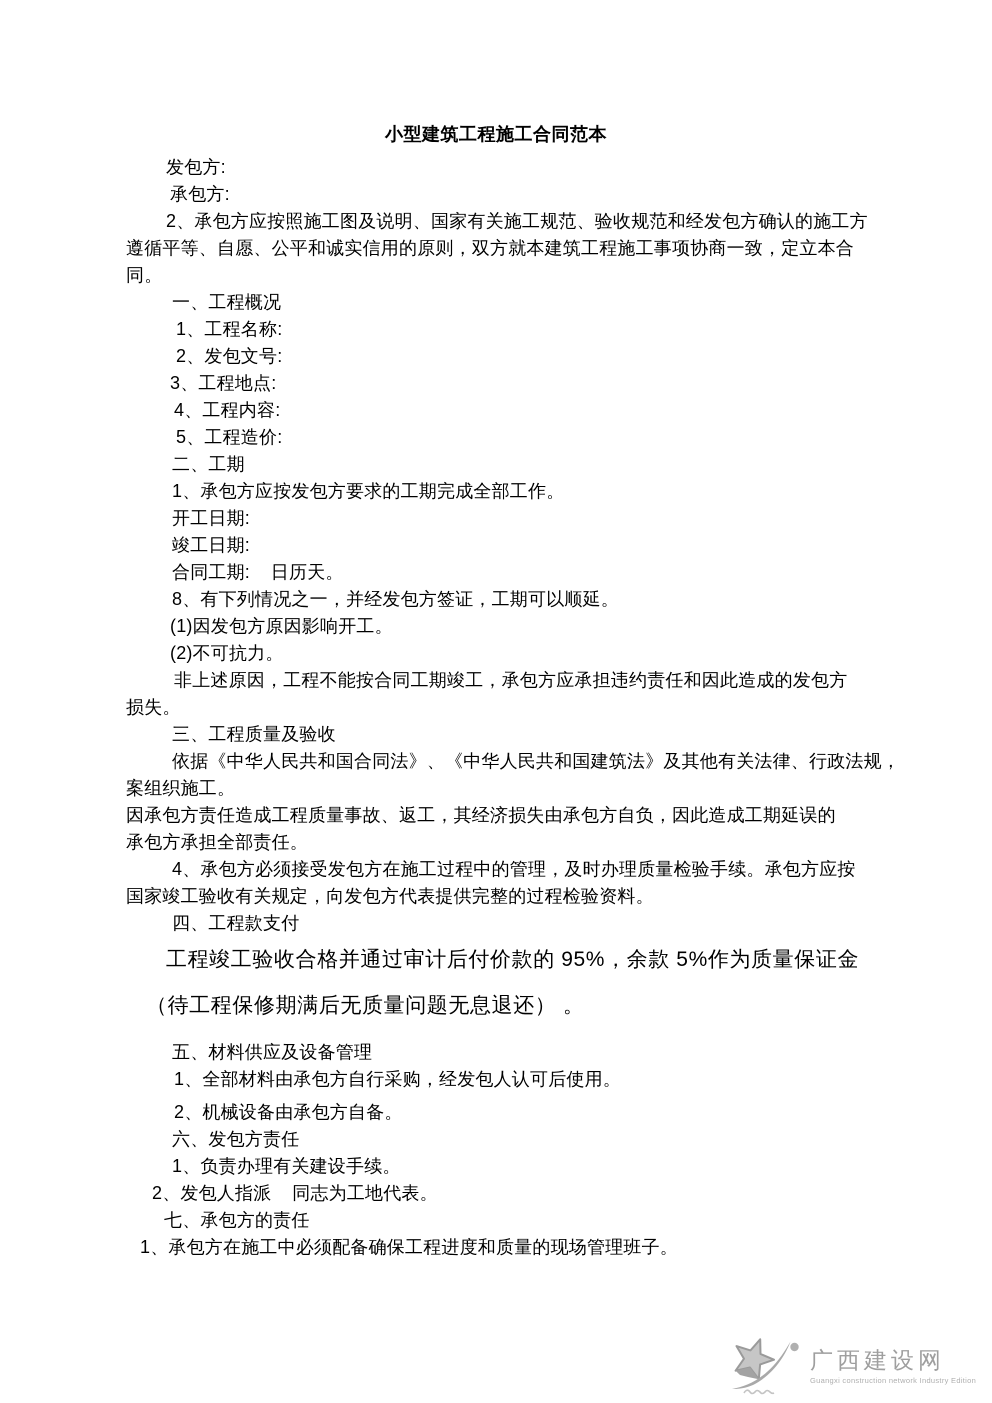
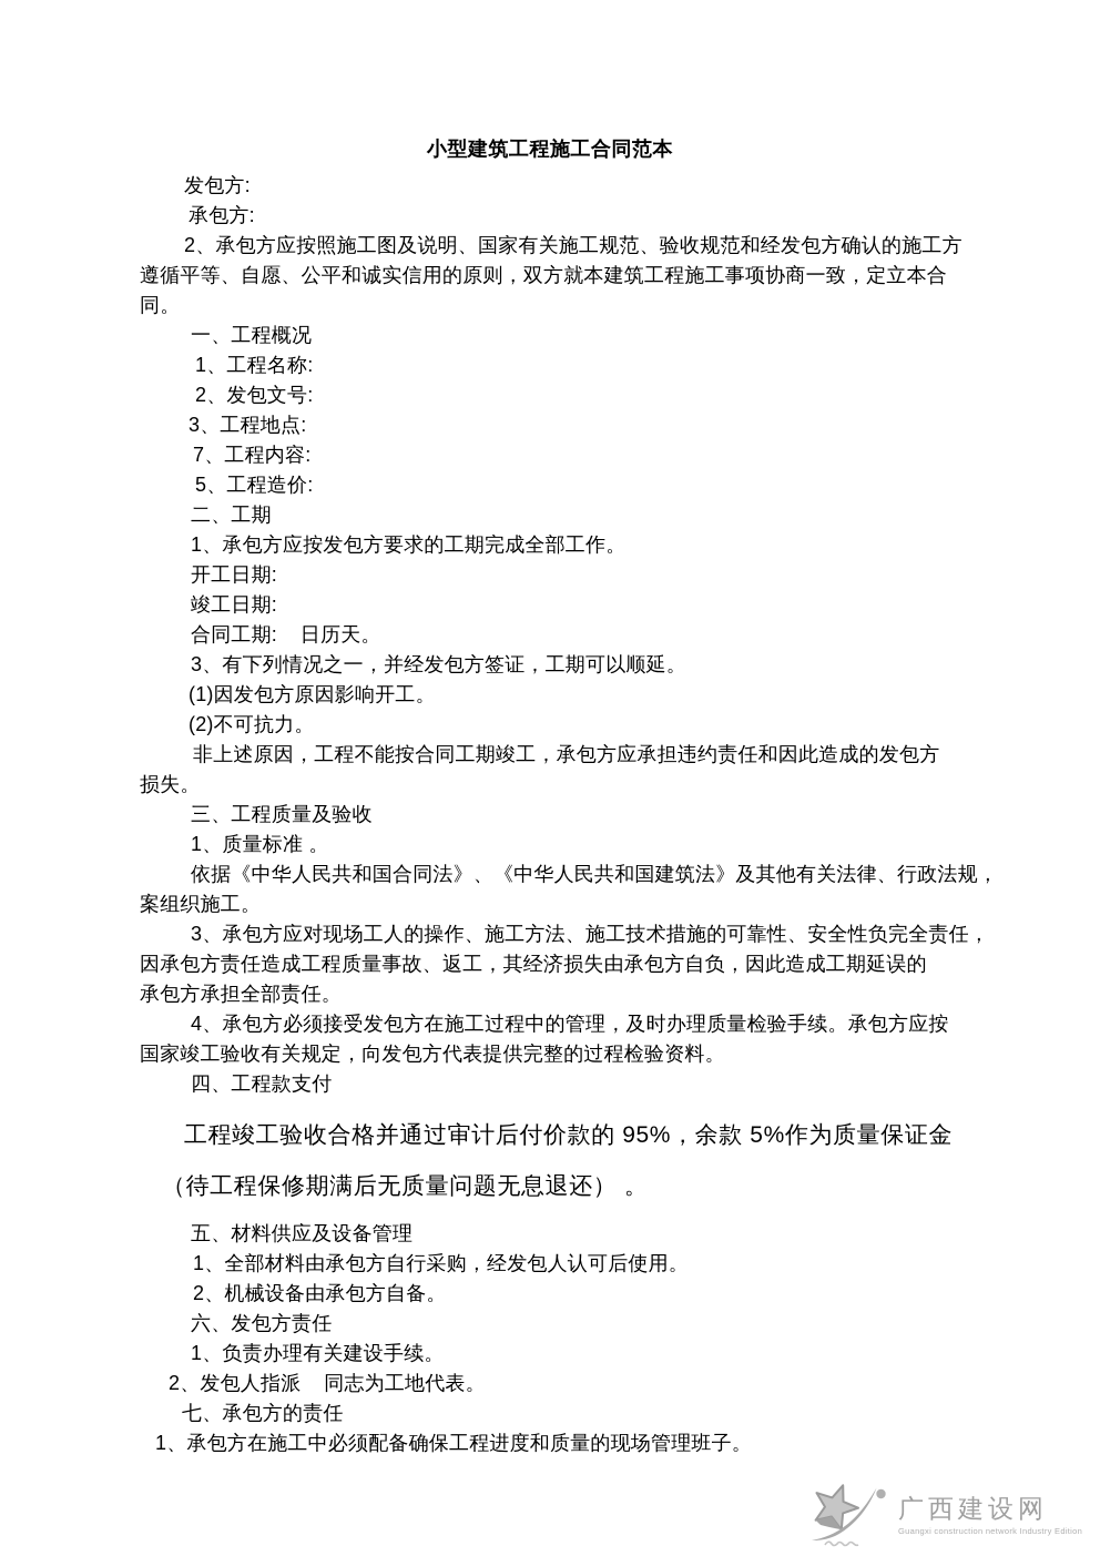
  小型建筑工程施工合同范本
  发包方:
  承包方:
  2、承包方应按照施工图及说明、国家有关施工规范、验收规范和经发包方确认的施工方
  遵循平等、自愿、公平和诚实信用的原则，双方就本建筑工程施工事项协商一致，定立本合
  同。
  一、工程概况
  1、工程名称:
  2、发包文号:
  3、工程地点:
- 4、工程内容:
+ 7、工程内容:
  5、工程造价:
  二、工期
  1、承包方应按发包方要求的工期完成全部工作。
  开工日期:
  竣工日期:
  合同工期: 日历天。
- 8、有下列情况之一，并经发包方签证，工期可以顺延。
+ 3、有下列情况之一，并经发包方签证，工期可以顺延。
  (1)因发包方原因影响开工。
  (2)不可抗力。
  非上述原因，工程不能按合同工期竣工，承包方应承担违约责任和因此造成的发包方
  损失。
  三、工程质量及验收
+ 1、质量标准 。
  依据《中华人民共和国合同法》、《中华人民共和国建筑法》及其他有关法律、行政法规，
  案组织施工。
+ 3、承包方应对现场工人的操作、施工方法、施工技术措施的可靠性、安全性负完全责任，
  因承包方责任造成工程质量事故、返工，其经济损失由承包方自负，因此造成工期延误的
  承包方承担全部责任。
  4、承包方必须接受发包方在施工过程中的管理，及时办理质量检验手续。承包方应按
  国家竣工验收有关规定，向发包方代表提供完整的过程检验资料。
  四、工程款支付
  工程竣工验收合格并通过审计后付价款的 95%，余款 5%作为质量保证金
  （待工程保修期满后无质量问题无息退还） 。
  五、材料供应及设备管理
  1、全部材料由承包方自行采购，经发包人认可后使用。
  2、机械设备由承包方自备。
  六、发包方责任
  1、负责办理有关建设手续。
  2、发包人指派 同志为工地代表。
  七、承包方的责任
  1、承包方在施工中必须配备确保工程进度和质量的现场管理班子。
  广西建设网
  Guangxi construction network Industry Edition
